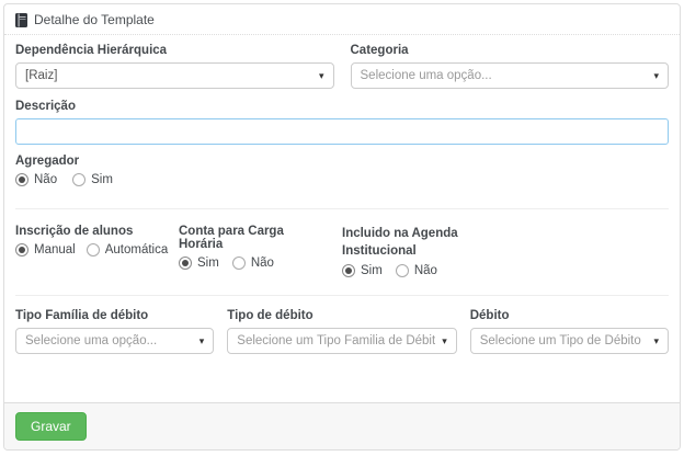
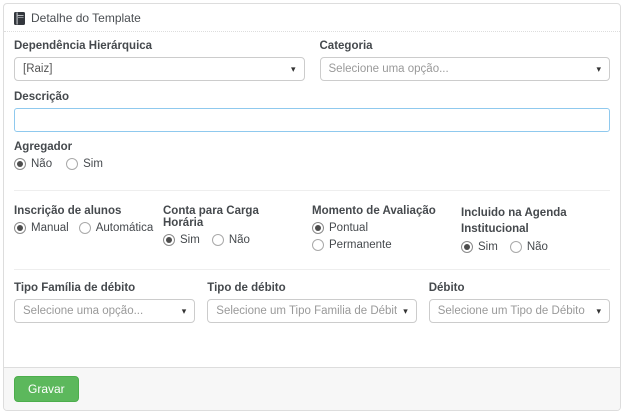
  Detalhe do Template
  Dependência Hierárquica
  [Raiz]
  ▾
  Categoria
  Selecione uma opção...
  ▾
  Descrição
  Agregador
  Não
  Sim
  Inscrição de alunos
  Manual
  Automática
  Conta para Carga Horária
  Sim
  Não
+ Momento de Avaliação
+ Pontual
+ Permanente
  Incluido na Agenda Institucional
  Sim
  Não
  Tipo Família de débito
  Selecione uma opção...
  ▾
  Tipo de débito
  Selecione um Tipo Familia de Débit
  ▾
  Débito
  Selecione um Tipo de Débito
  ▾
  Gravar
